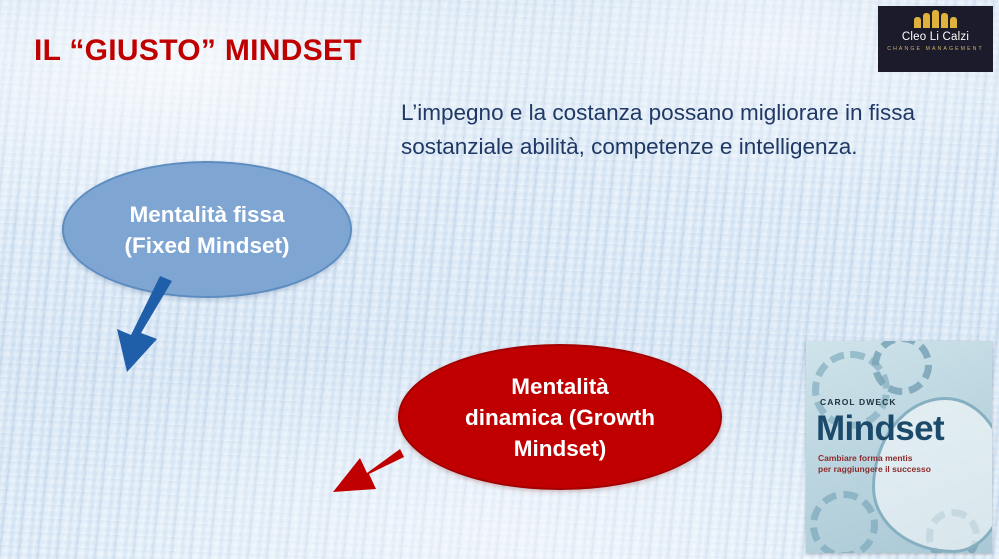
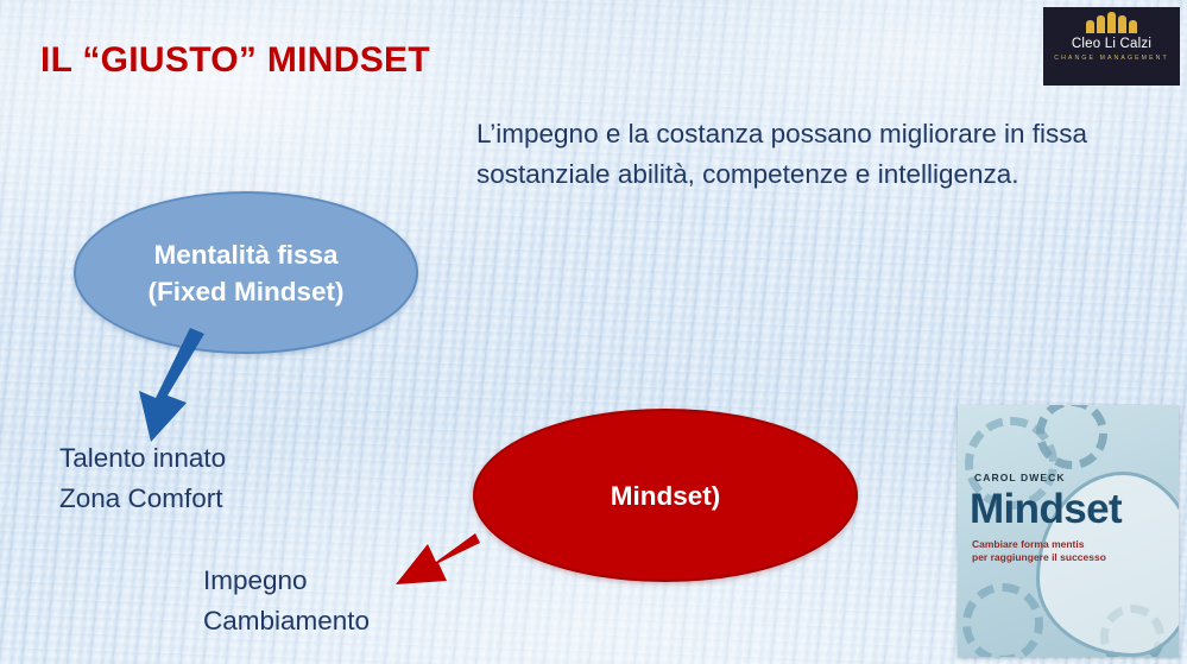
  IL “GIUSTO” MINDSET
  L’impegno e la costanza possano migliorare in fissa sostanziale abilità, competenze e intelligenza.
  Mentalità fissa
  (Fixed Mindset)
- Mentalità
- dinamica (Growth
  Mindset)
+ Talento innato
+ Zona Comfort
+ Impegno
+ Cambiamento
  Cleo Li Calzi
  CAROL DWECK
  Mindset
  Cambiare forma mentis
  per raggiungere il successo
